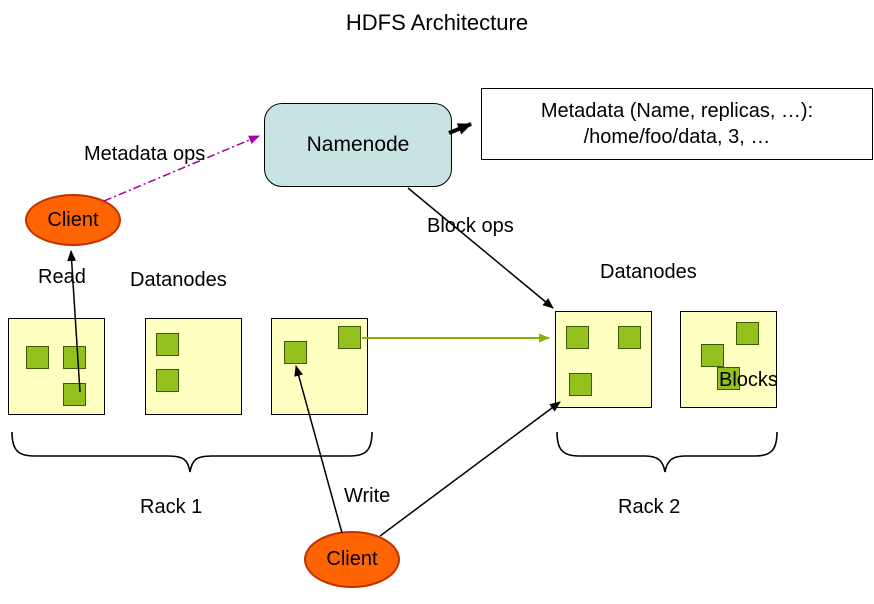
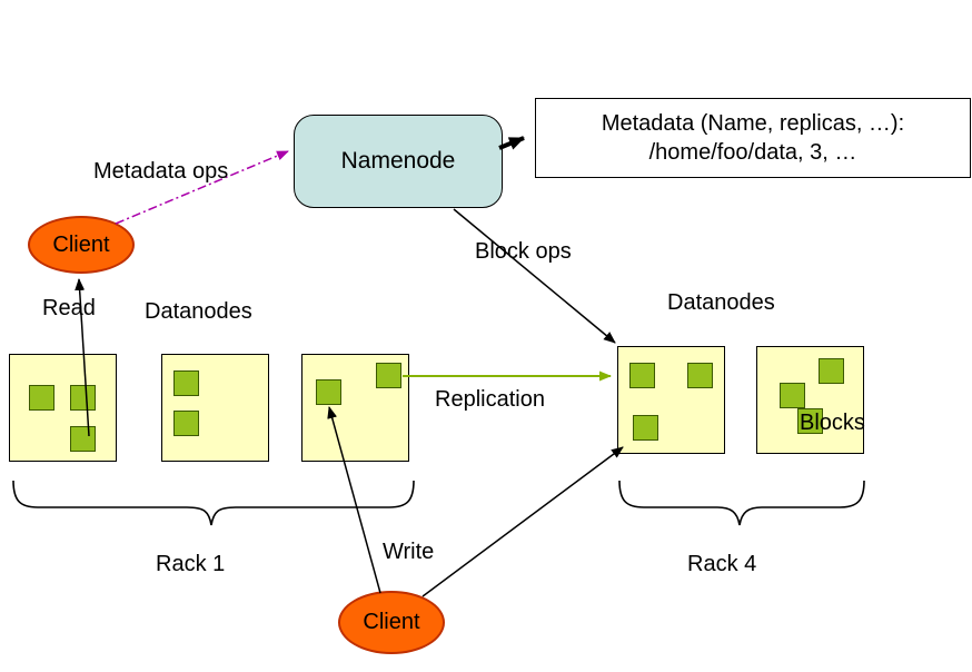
- HDFS Architecture
  Namenode
  Metadata (Name, replicas, …):
  /home/foo/data, 3, …
  Client
  Client
  Metadata ops
  Read
  Datanodes
  Datanodes
  Block ops
+ Replication
  Blocks
  Write
  Rack 1
- Rack 2
+ Rack 4
